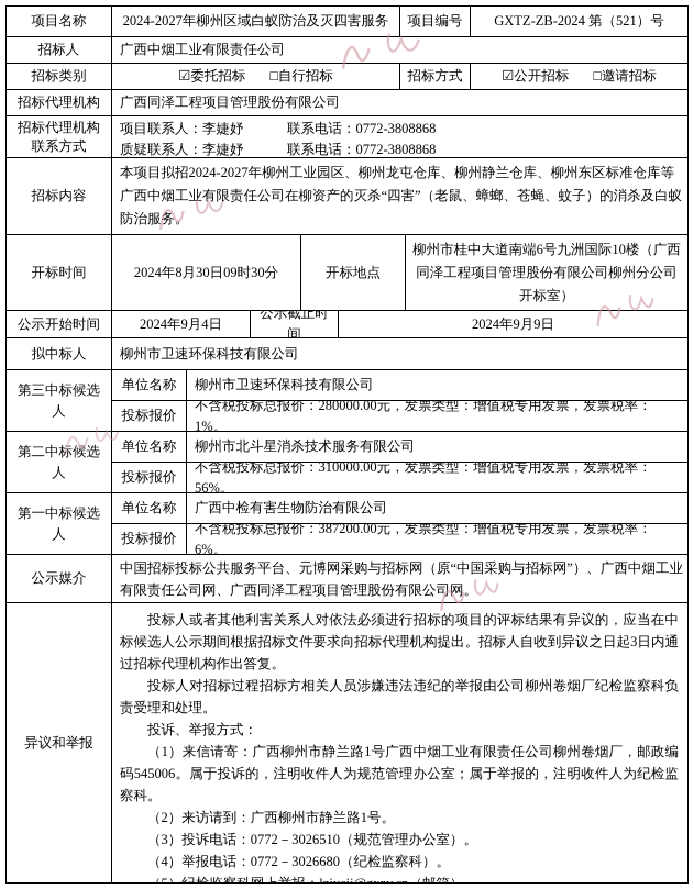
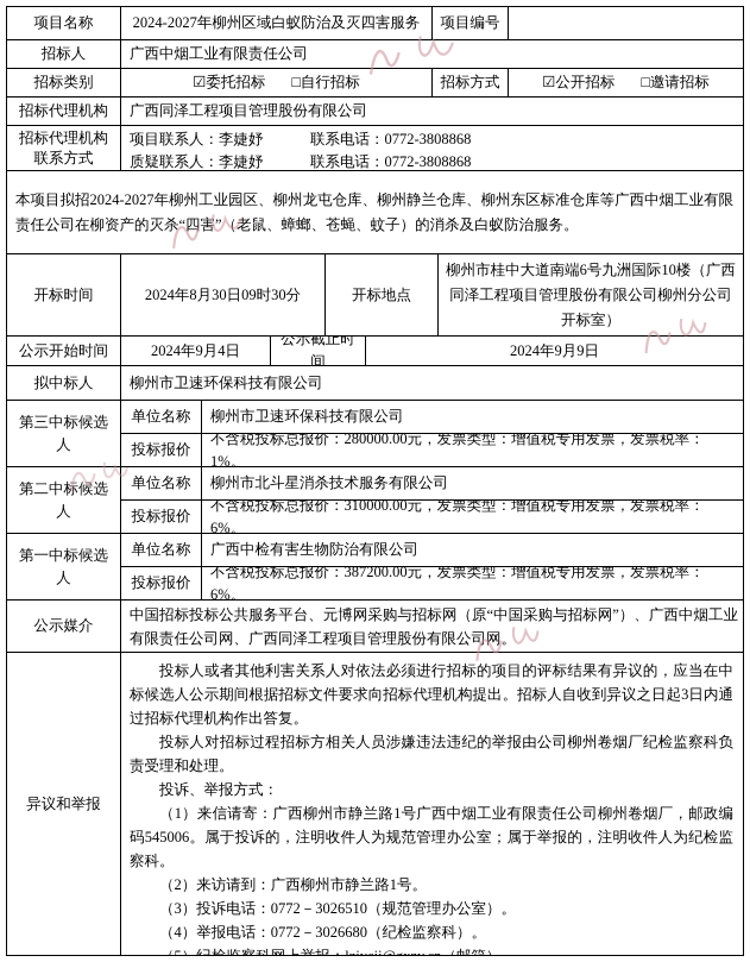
  项目名称
  2024-2027年柳州区域白蚁防治及灭四害服务
  项目编号
- GXTZ-ZB-2024 第（521）号
  招标人
  广西中烟工业有限责任公司
  招标类别
  ☑委托招标
  □自行招标
  招标方式
  ☑公开招标
  □邀请招标
  招标代理机构
  广西同泽工程项目管理股份有限公司
  招标代理机构
  联系方式
  项目联系人：李婕妤
  联系电话：0772-3808868
  质疑联系人：李婕妤
  联系电话：0772-3808868
- 招标内容
  本项目拟招2024-2027年柳州工业园区、柳州龙屯仓库、柳州静兰仓库、柳州东区标准仓库等广西中烟工业有限责任公司在柳资产的灭杀“四害”（老鼠、蟑螂、苍蝇、蚊子）的消杀及白蚁防治服务。
  开标时间
  2024年8月30日09时30分
  开标地点
  柳州市桂中大道南端6号九洲国际10楼（广西同泽工程项目管理股份有限公司柳州分公司开标室）
  公示开始时间
  2024年9月4日
  公示截止时间
  2024年9月9日
  拟中标人
  柳州市卫速环保科技有限公司
  第三中标候选人
  单位名称
  柳州市卫速环保科技有限公司
  投标报价
  不含税投标总报价：280000.00元，发票类型：增值税专用发票，发票税率：1%。
  第二中标候选人
  单位名称
  柳州市北斗星消杀技术服务有限公司
  投标报价
- 不含税投标总报价：310000.00元，发票类型：增值税专用发票，发票税率：56%。
+ 不含税投标总报价：310000.00元，发票类型：增值税专用发票，发票税率：6%。
  第一中标候选人
  单位名称
  广西中检有害生物防治有限公司
  投标报价
  不含税投标总报价：387200.00元，发票类型：增值税专用发票，发票税率：6%。
  公示媒介
  中国招标投标公共服务平台、元博网采购与招标网（原“中国采购与招标网”）、广西中烟工业有限责任公司网、广西同泽工程项目管理股份有限公司网。
  异议和举报
  投标人或者其他利害关系人对依法必须进行招标的项目的评标结果有异议的，应当在中标候选人公示期间根据招标文件要求向招标代理机构提出。招标人自收到异议之日起3日内通过招标代理机构作出答复。
  投标人对招标过程招标方相关人员涉嫌违法违纪的举报由公司柳州卷烟厂纪检监察科负责受理和处理。
  投诉、举报方式：
  （1）来信请寄：广西柳州市静兰路1号广西中烟工业有限责任公司柳州卷烟厂，邮政编码545006。属于投诉的，注明收件人为规范管理办公室；属于举报的，注明收件人为纪检监察科。
  （2）来访请到：广西柳州市静兰路1号。
  （3）投诉电话：0772－3026510（规范管理办公室）。
  （4）举报电话：0772－3026680（纪检监察科）。
